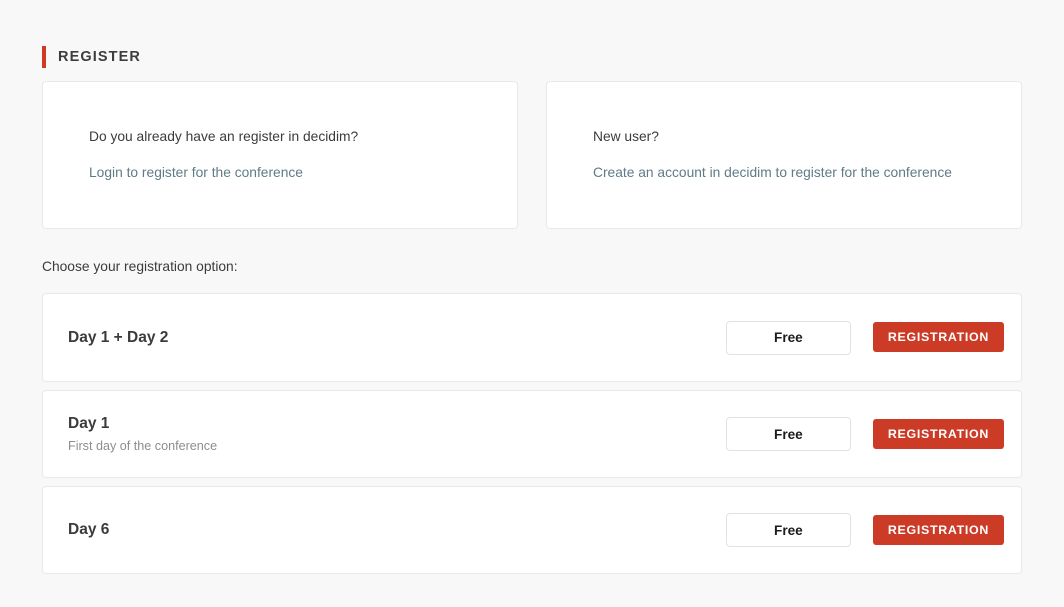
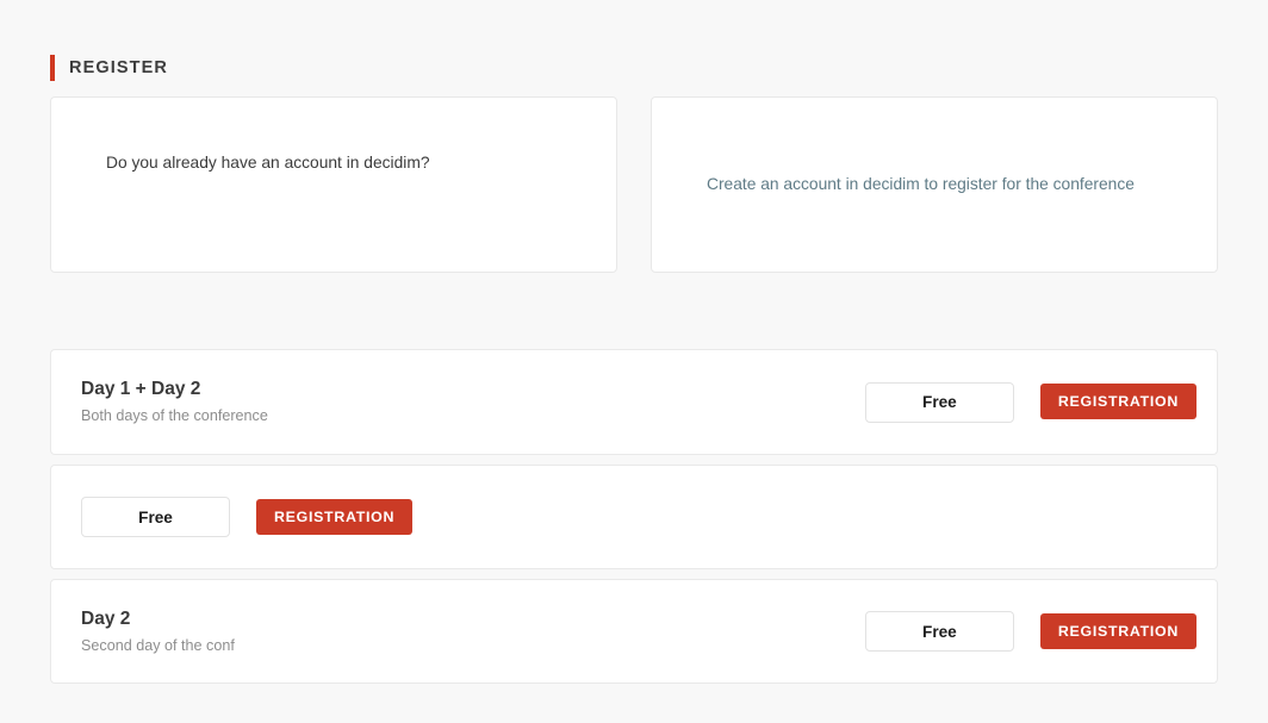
  REGISTER
- Do you already have an register in decidim?
+ Do you already have an account in decidim?
- Login to register for the conference
- New user?
  Create an account in decidim to register for the conference
- Choose your registration option:
  Day 1 + Day 2
+ Both days of the conference
  Free
  REGISTRATION
- Day 1
- First day of the conference
  Free
  REGISTRATION
- Day 6
+ Day 2
+ Second day of the conf
  Free
  REGISTRATION
